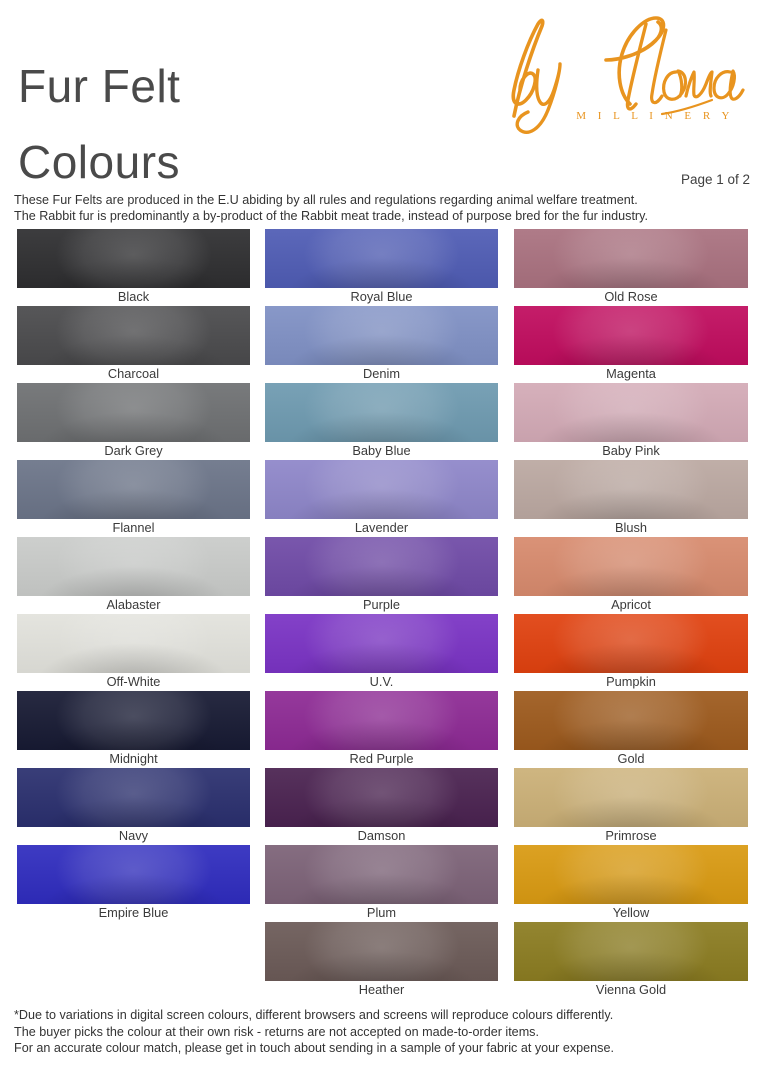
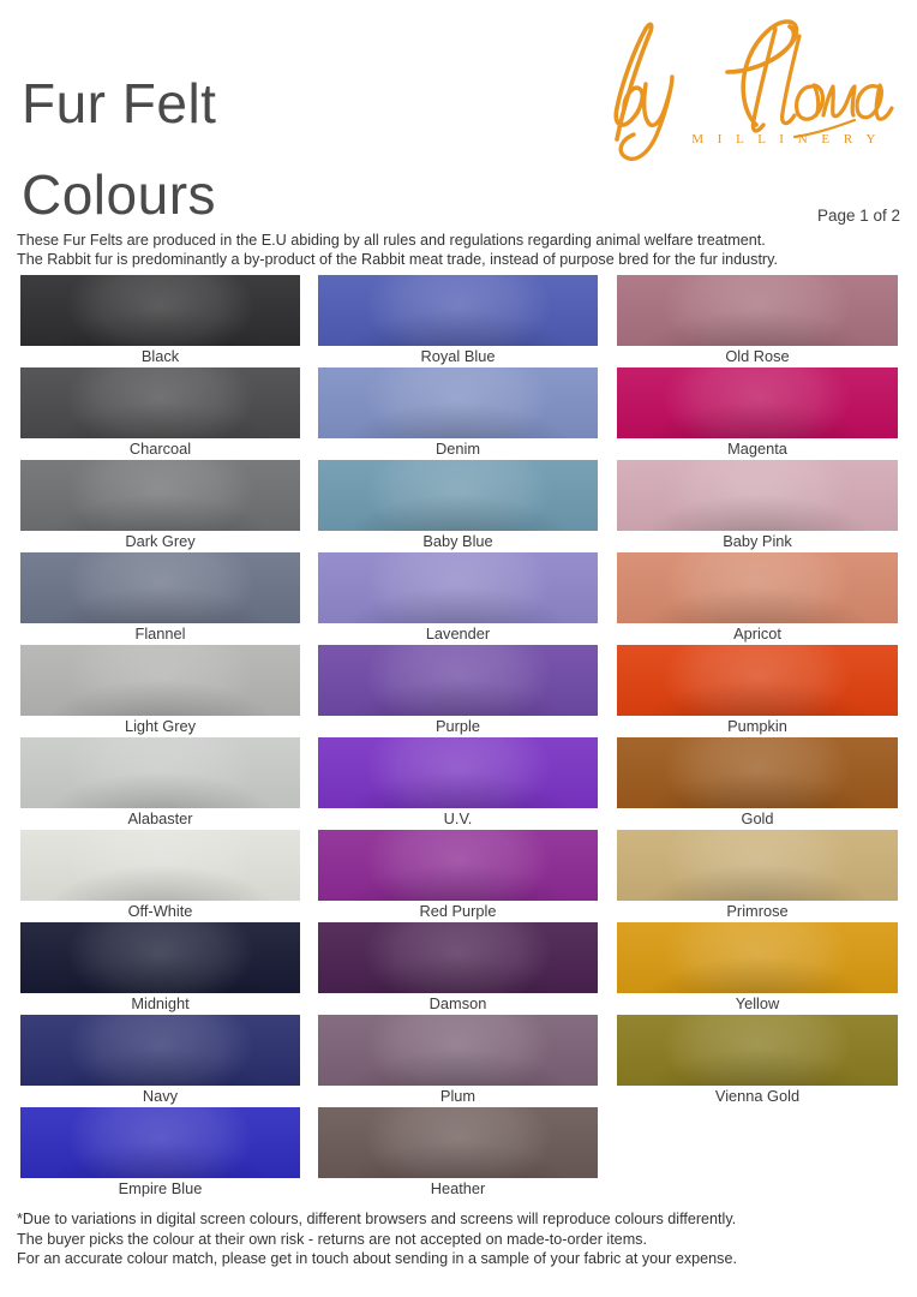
  Fur Felt
  Colours
  M I L L I N E R Y
  Page 1 of 2
  These Fur Felts are produced in the E.U abiding by all rules and regulations regarding animal welfare treatment.
  The Rabbit fur is predominantly a by-product of the Rabbit meat trade, instead of purpose bred for the fur industry.
  Black
  Charcoal
  Dark Grey
  Flannel
+ Light Grey
  Alabaster
  Off-White
  Midnight
  Navy
  Empire Blue
  Royal Blue
  Denim
  Baby Blue
  Lavender
  Purple
  U.V.
  Red Purple
  Damson
  Plum
  Heather
  Old Rose
  Magenta
  Baby Pink
- Blush
  Apricot
  Pumpkin
  Gold
  Primrose
  Yellow
  Vienna Gold
  *Due to variations in digital screen colours, different browsers and screens will reproduce colours differently.
  The buyer picks the colour at their own risk - returns are not accepted on made-to-order items.
  For an accurate colour match, please get in touch about sending in a sample of your fabric at your expense.
